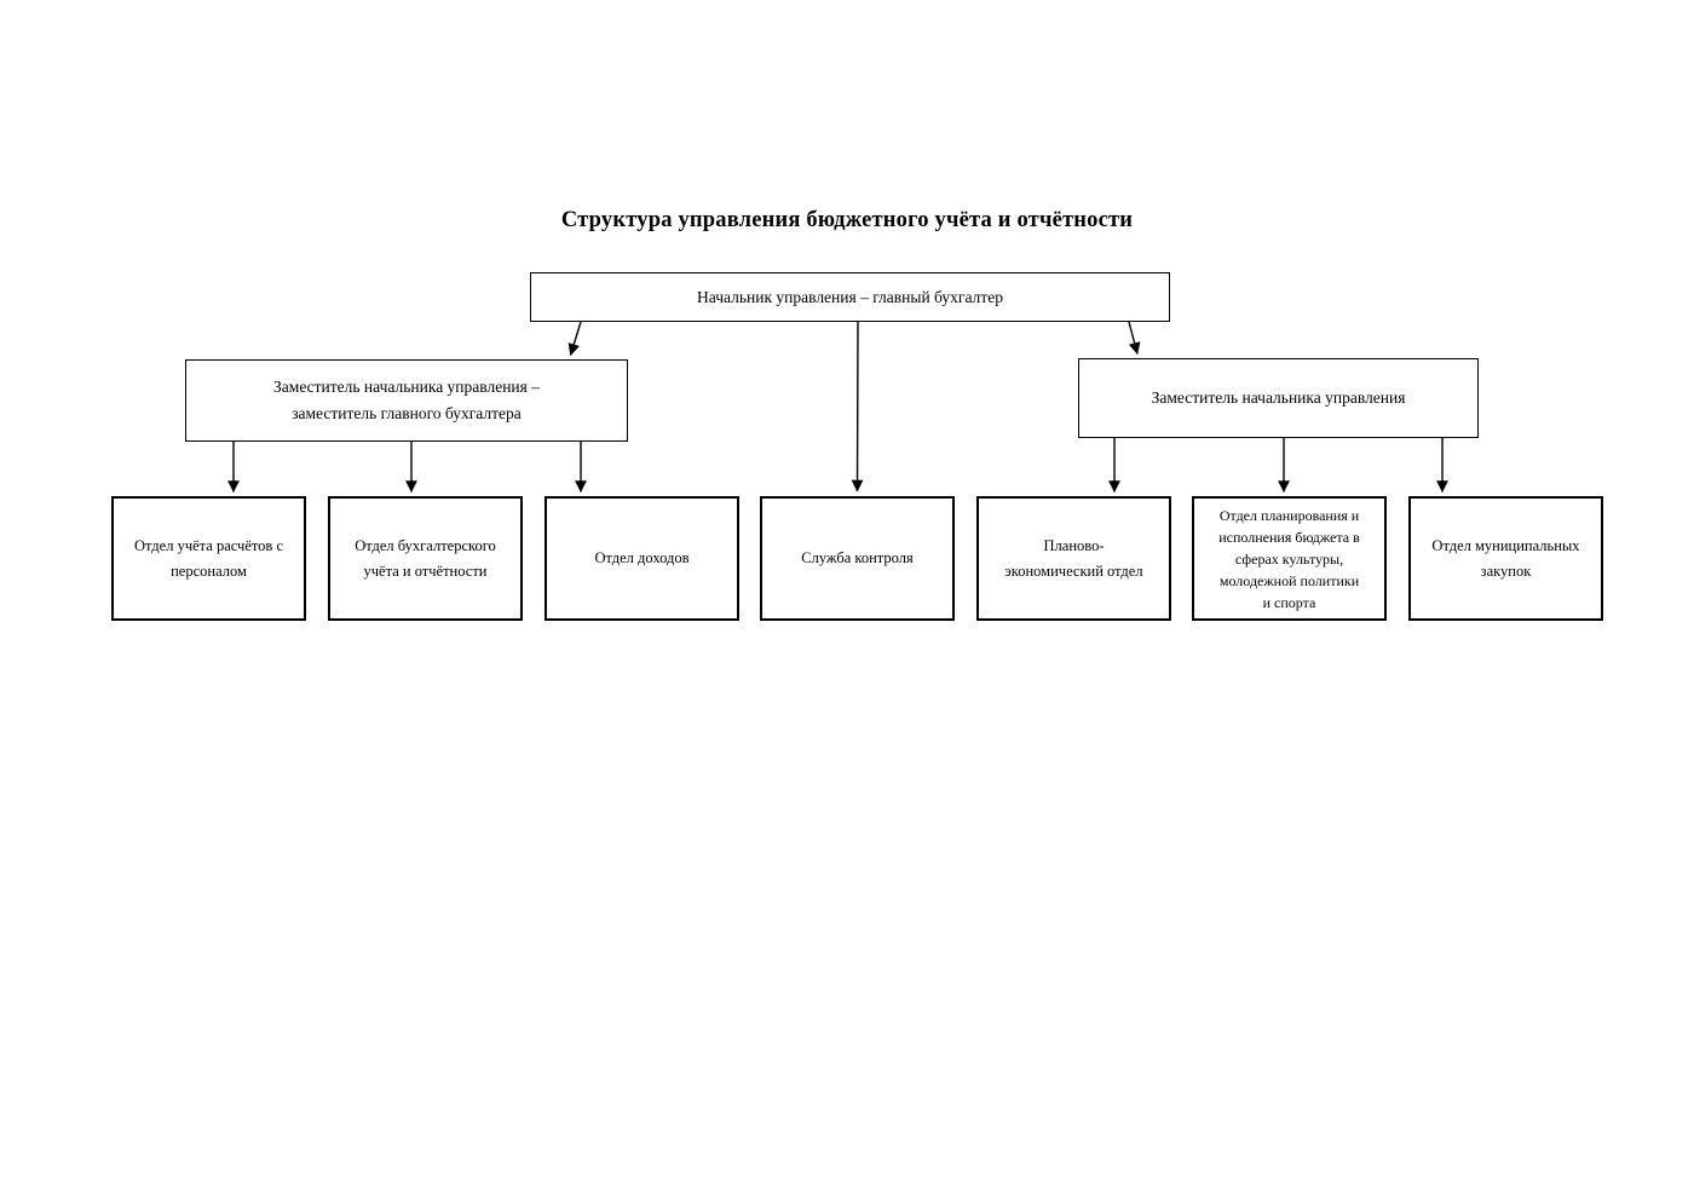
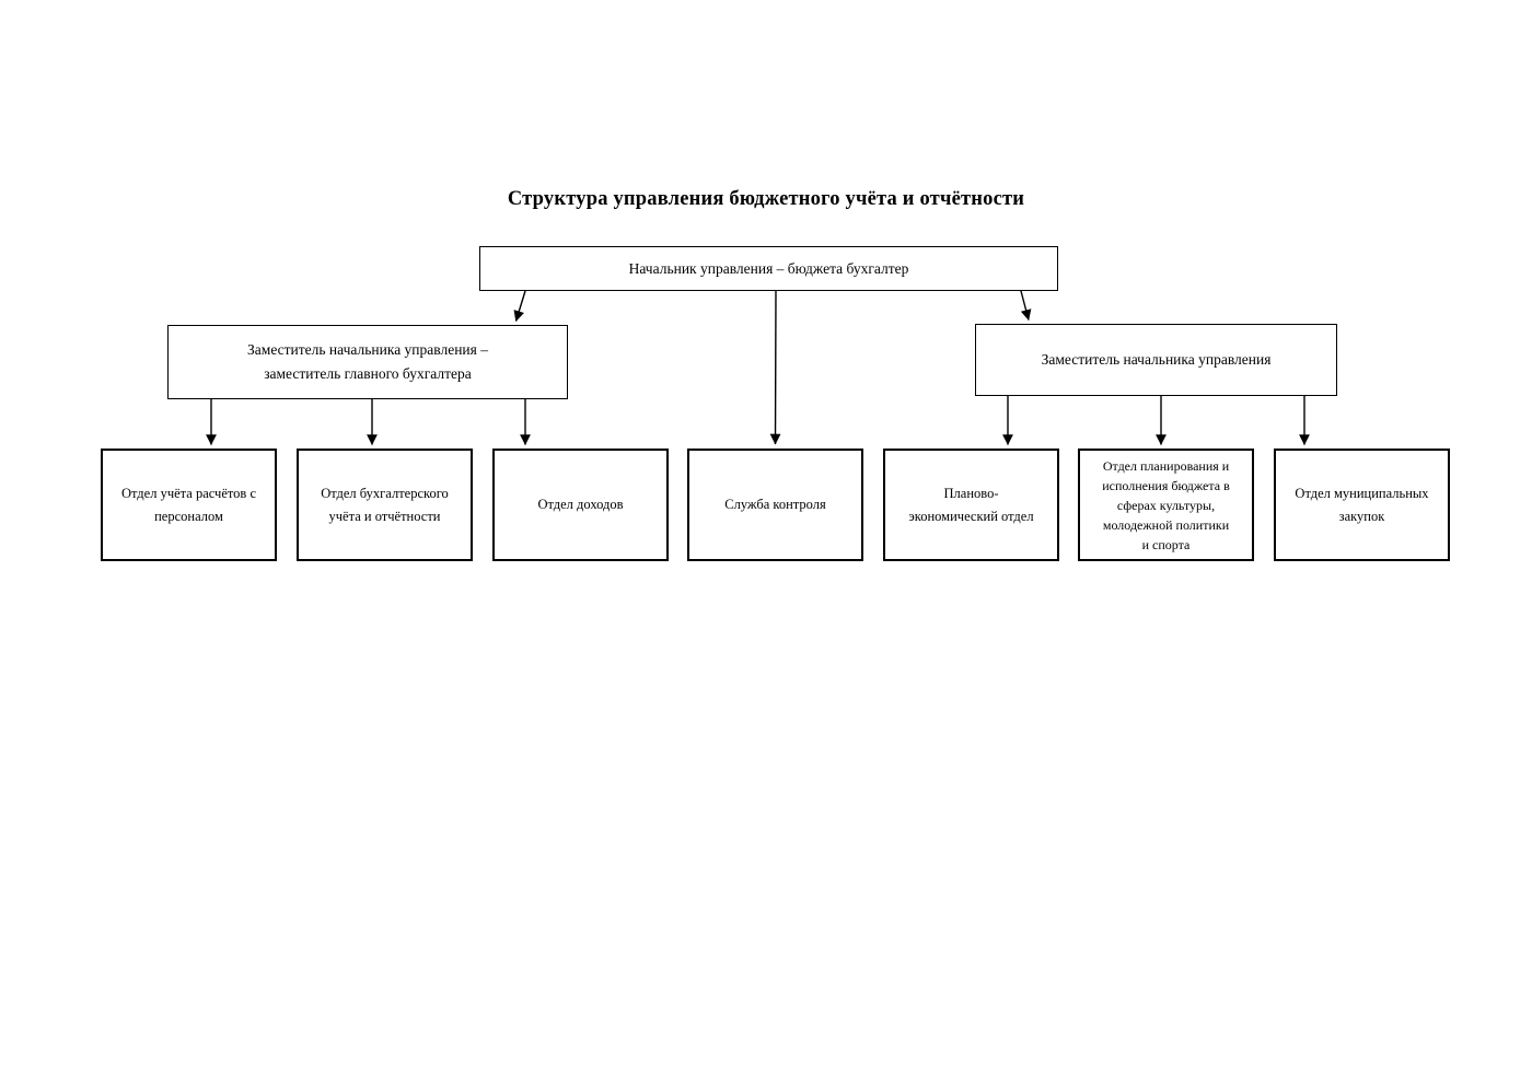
  Структура управления бюджетного учёта и отчётности
- Начальник управления – главный бухгалтер
+ Начальник управления – бюджета бухгалтер
  Заместитель начальника управления –
  заместитель главного бухгалтера
  Заместитель начальника управления
  Отдел учёта расчётов с
  персоналом
  Отдел бухгалтерского
  учёта и отчётности
  Отдел доходов
  Служба контроля
  Планово-
  экономический отдел
  Отдел планирования и
  исполнения бюджета в
  сферах культуры,
  молодежной политики
  и спорта
  Отдел муниципальных
  закупок
